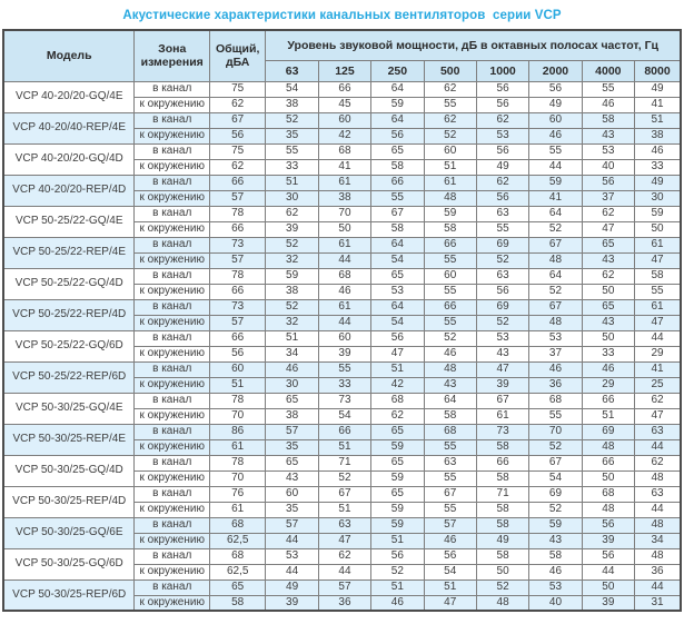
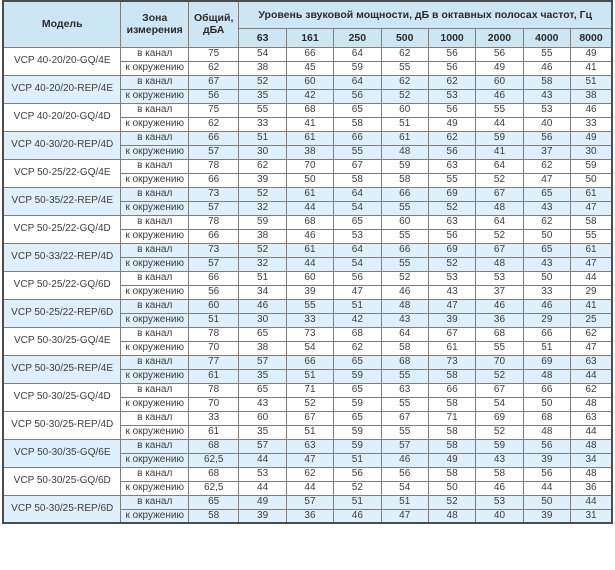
- Акустические характеристики канальных вентиляторов серии VCP
  Модель	Зона измерения	Общий, дБА	Уровень звуковой мощности, дБ в октавных полосах частот, Гц
- 63	125	250	500	1000	2000	4000	8000
+ 63	161	250	500	1000	2000	4000	8000
  VCP 40-20/20-GQ/4E	в канал	75	54	66	64	62	56	56	55	49
  к окружению	62	38	45	59	55	56	49	46	41
- VCP 40-20/40-REP/4E	в канал	67	52	60	64	62	62	60	58	51
+ VCP 40-20/20-REP/4E	в канал	67	52	60	64	62	62	60	58	51
  к окружению	56	35	42	56	52	53	46	43	38
  VCP 40-20/20-GQ/4D	в канал	75	55	68	65	60	56	55	53	46
  к окружению	62	33	41	58	51	49	44	40	33
- VCP 40-20/20-REP/4D	в канал	66	51	61	66	61	62	59	56	49
+ VCP 40-30/20-REP/4D	в канал	66	51	61	66	61	62	59	56	49
  к окружению	57	30	38	55	48	56	41	37	30
  VCP 50-25/22-GQ/4E	в канал	78	62	70	67	59	63	64	62	59
  к окружению	66	39	50	58	58	55	52	47	50
- VCP 50-25/22-REP/4E	в канал	73	52	61	64	66	69	67	65	61
+ VCP 50-35/22-REP/4E	в канал	73	52	61	64	66	69	67	65	61
  к окружению	57	32	44	54	55	52	48	43	47
  VCP 50-25/22-GQ/4D	в канал	78	59	68	65	60	63	64	62	58
  к окружению	66	38	46	53	55	56	52	50	55
- VCP 50-25/22-REP/4D	в канал	73	52	61	64	66	69	67	65	61
+ VCP 50-33/22-REP/4D	в канал	73	52	61	64	66	69	67	65	61
  к окружению	57	32	44	54	55	52	48	43	47
  VCP 50-25/22-GQ/6D	в канал	66	51	60	56	52	53	53	50	44
  к окружению	56	34	39	47	46	43	37	33	29
  VCP 50-25/22-REP/6D	в канал	60	46	55	51	48	47	46	46	41
  к окружению	51	30	33	42	43	39	36	29	25
  VCP 50-30/25-GQ/4E	в канал	78	65	73	68	64	67	68	66	62
  к окружению	70	38	54	62	58	61	55	51	47
- VCP 50-30/25-REP/4E	в канал	86	57	66	65	68	73	70	69	63
+ VCP 50-30/25-REP/4E	в канал	77	57	66	65	68	73	70	69	63
  к окружению	61	35	51	59	55	58	52	48	44
  VCP 50-30/25-GQ/4D	в канал	78	65	71	65	63	66	67	66	62
  к окружению	70	43	52	59	55	58	54	50	48
- VCP 50-30/25-REP/4D	в канал	76	60	67	65	67	71	69	68	63
+ VCP 50-30/25-REP/4D	в канал	33	60	67	65	67	71	69	68	63
  к окружению	61	35	51	59	55	58	52	48	44
- VCP 50-30/25-GQ/6E	в канал	68	57	63	59	57	58	59	56	48
+ VCP 50-30/35-GQ/6E	в канал	68	57	63	59	57	58	59	56	48
  к окружению	62,5	44	47	51	46	49	43	39	34
  VCP 50-30/25-GQ/6D	в канал	68	53	62	56	56	58	58	56	48
  к окружению	62,5	44	44	52	54	50	46	44	36
  VCP 50-30/25-REP/6D	в канал	65	49	57	51	51	52	53	50	44
  к окружению	58	39	36	46	47	48	40	39	31
